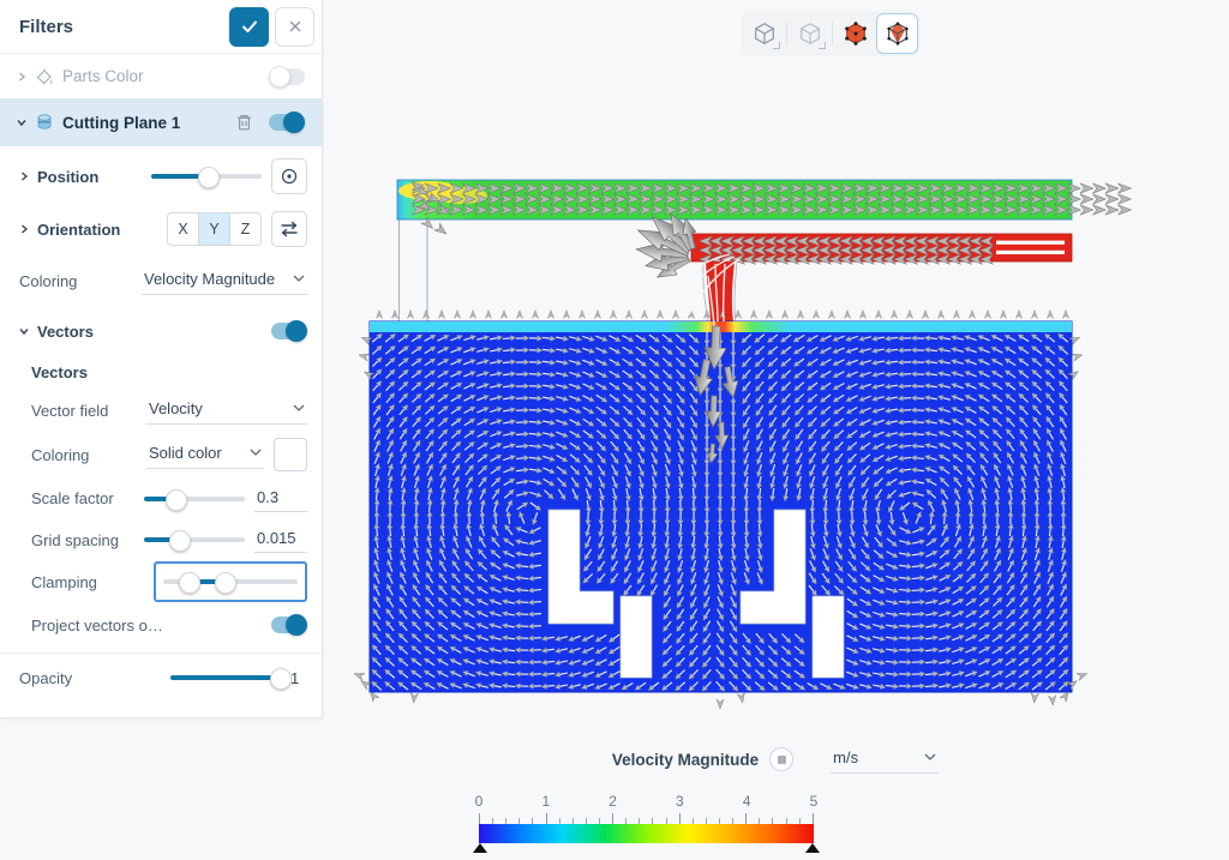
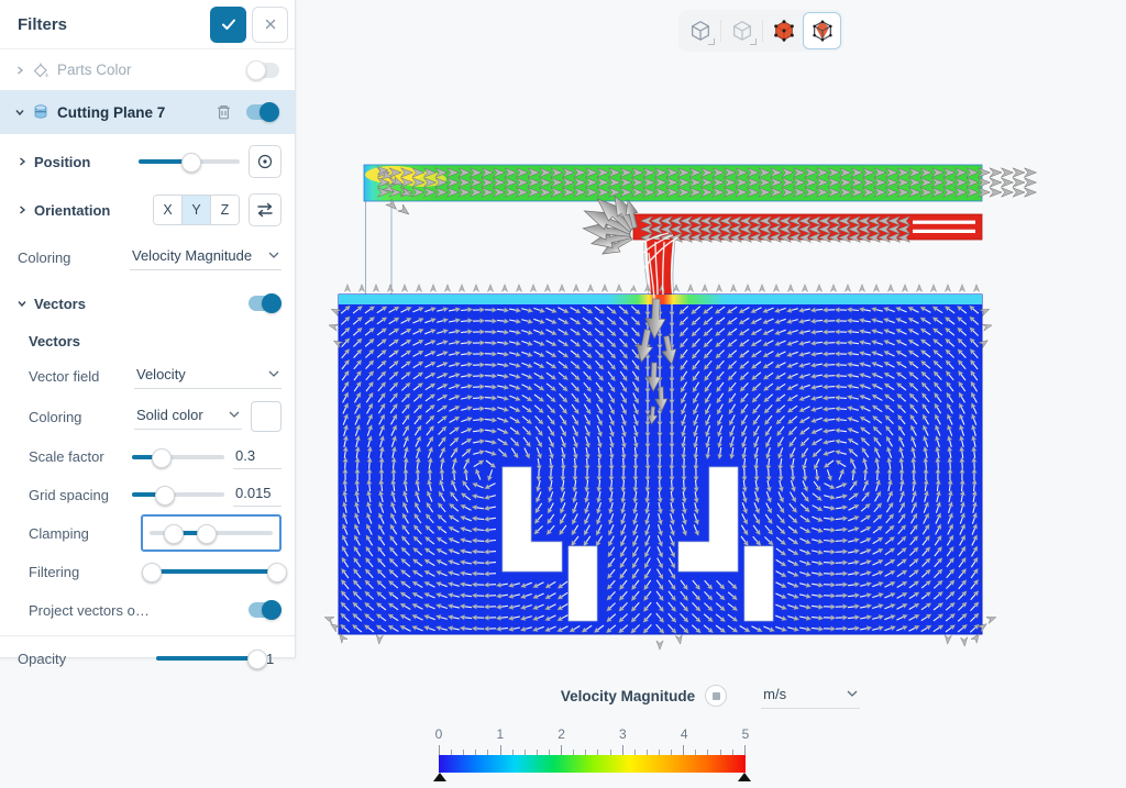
  Filters
  Parts Color
- Cutting Plane 1
+ Cutting Plane 7
  Position
  Orientation
  X
  Y
  Z
  Coloring
  Velocity Magnitude
  Vectors
  Vectors
  Vector field
  Velocity
  Coloring
  Solid color
  Scale factor
  0.3
  Grid spacing
  0.015
  Clamping
+ Filtering
  Project vectors o…
  Opacity
  1
  Velocity Magnitude
  m/s
  0
  1
  2
  3
  4
  5
